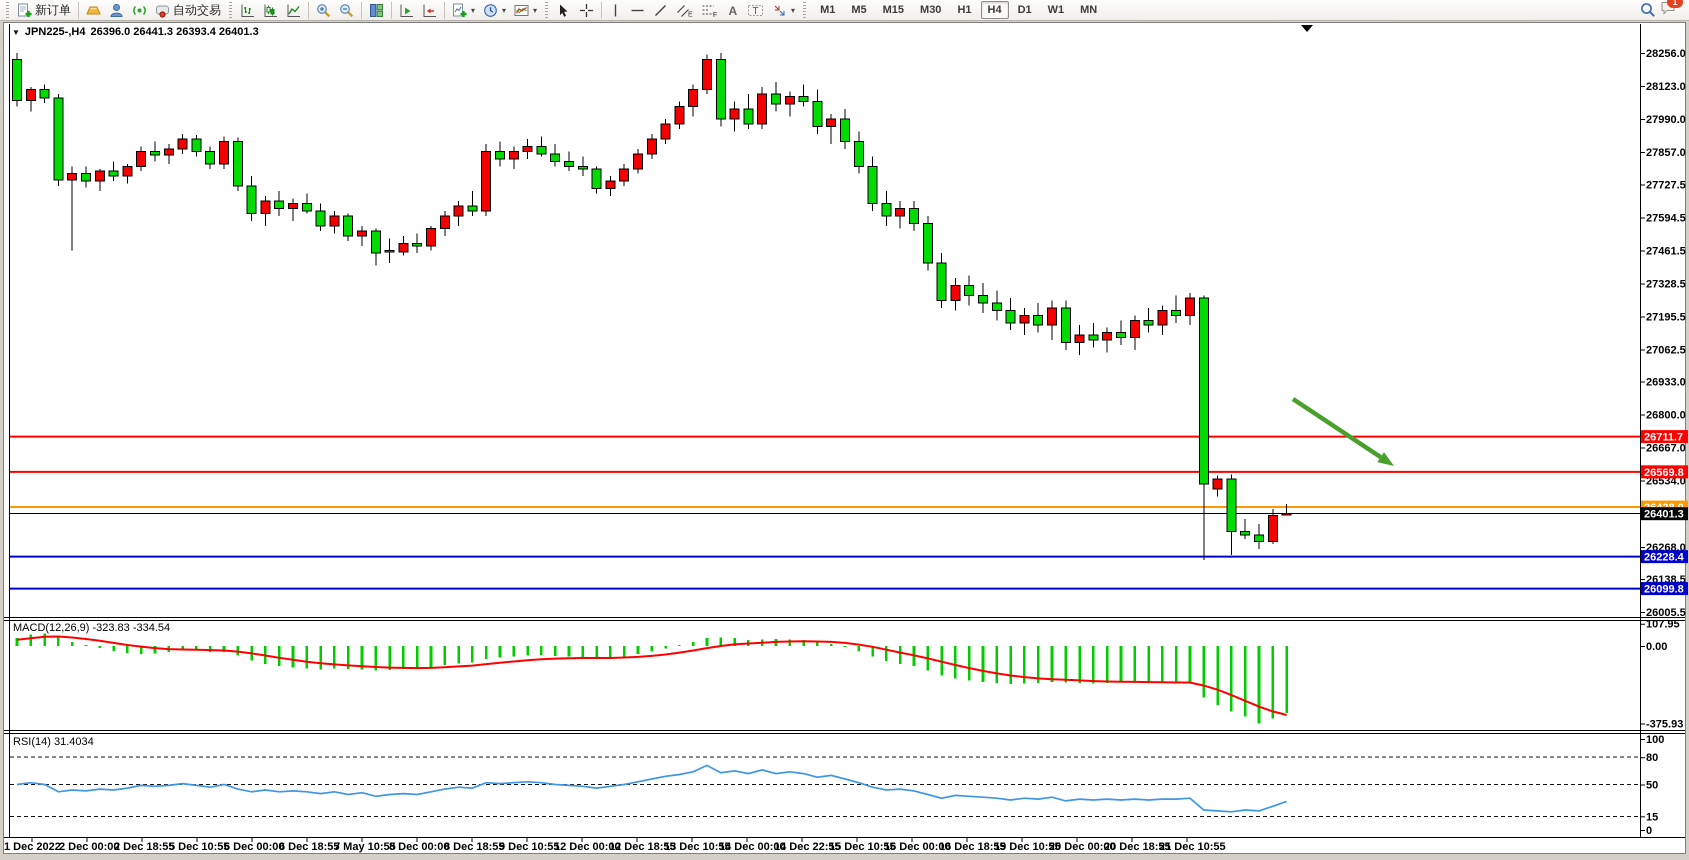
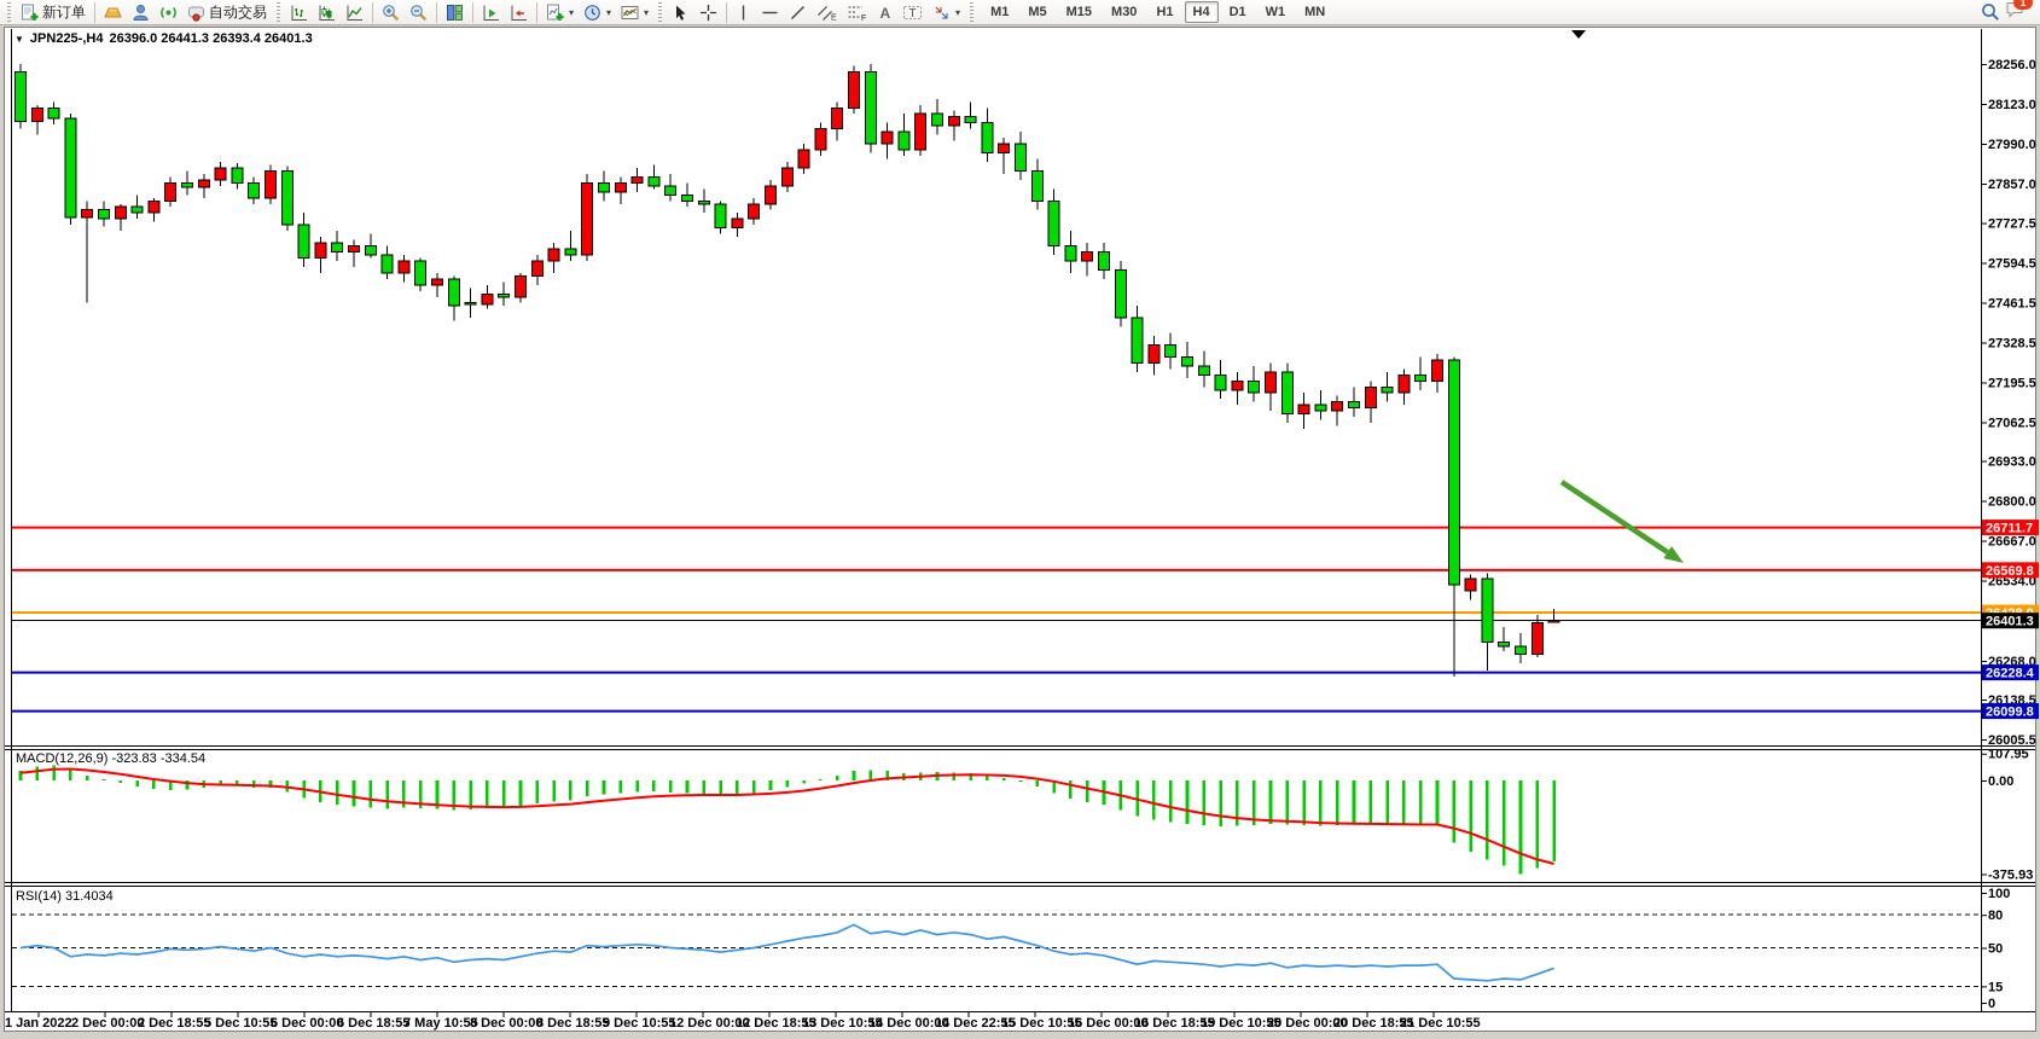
  新订单
  自动交易
  ▾
  ▾
  ▾
  A
  T
  ▾
  M1
  M5
  M15
  M30
  H1
  H4
  D1
  W1
  MN
  1
  28256.0
  28123.0
  27990.0
  27857.0
  27727.5
  27594.5
  27461.5
  27328.5
  27195.5
  27062.5
  26933.0
  26800.0
  26667.0
  26534.0
  26268.0
  26138.5
  26005.5
  26711.7
  26569.8
  26228.4
  26099.8
  26401.3
  107.95
  0.00
  -375.93
  100
  80
  50
  15
  0
- 1 Dec 2022
+ 1 Jan 2022
  2 Dec 00:00
  2 Dec 18:55
  5 Dec 10:55
  6 Dec 00:00
  6 Dec 18:55
  7 May 10:55
  8 Dec 00:00
  8 Dec 18:55
  9 Dec 10:55
  12 Dec 00:00
  12 Dec 18:55
  13 Dec 10:55
  14 Dec 00:00
  14 Dec 22:55
  15 Dec 10:55
  16 Dec 00:00
  16 Dec 18:55
  19 Dec 10:55
  20 Dec 00:00
  20 Dec 18:55
  21 Dec 10:55
  ▼
  JPN225-,H4
  26396.0 26441.3 26393.4 26401.3
  MACD(12,26,9) -323.83 -334.54
  RSI(14) 31.4034
